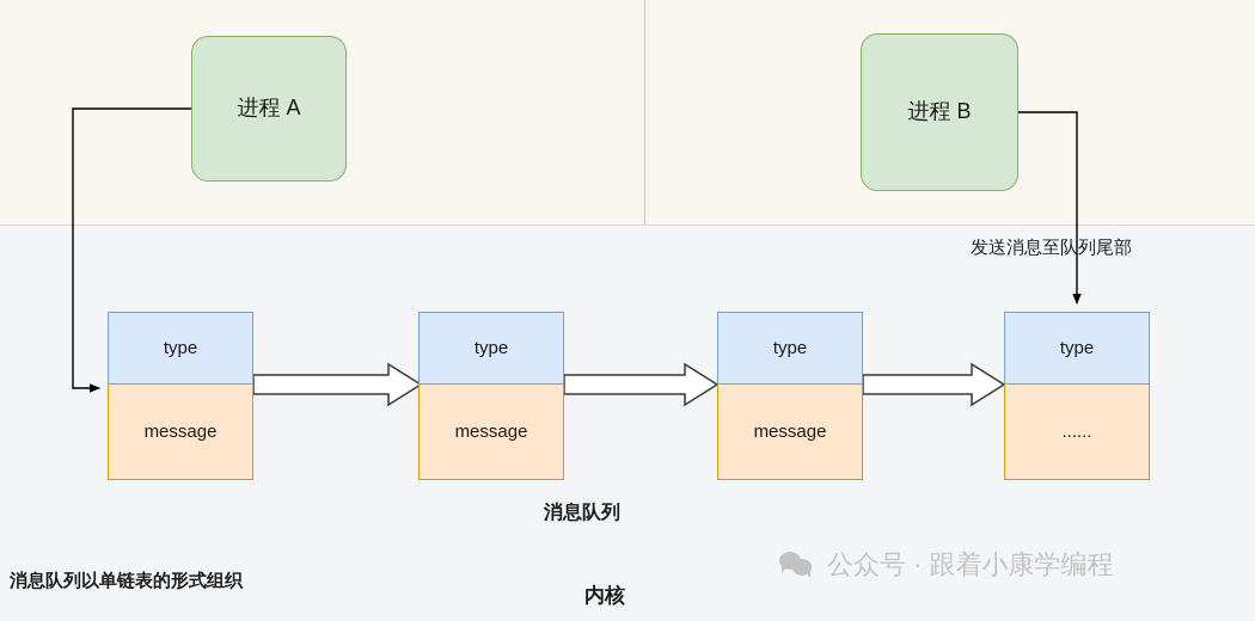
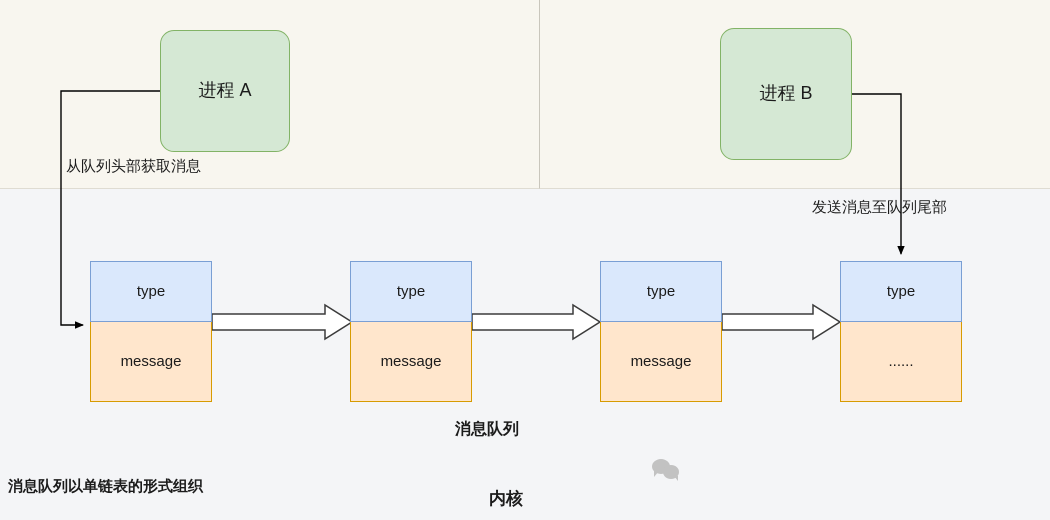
  进程 A
  进程 B
+ 从队列头部获取消息
  发送消息至队列尾部
  type
  message
  type
  message
  type
  message
  type
  ......
  消息队列
  内核
  消息队列以单链表的形式组织
- 公众号 · 跟着小康学编程
